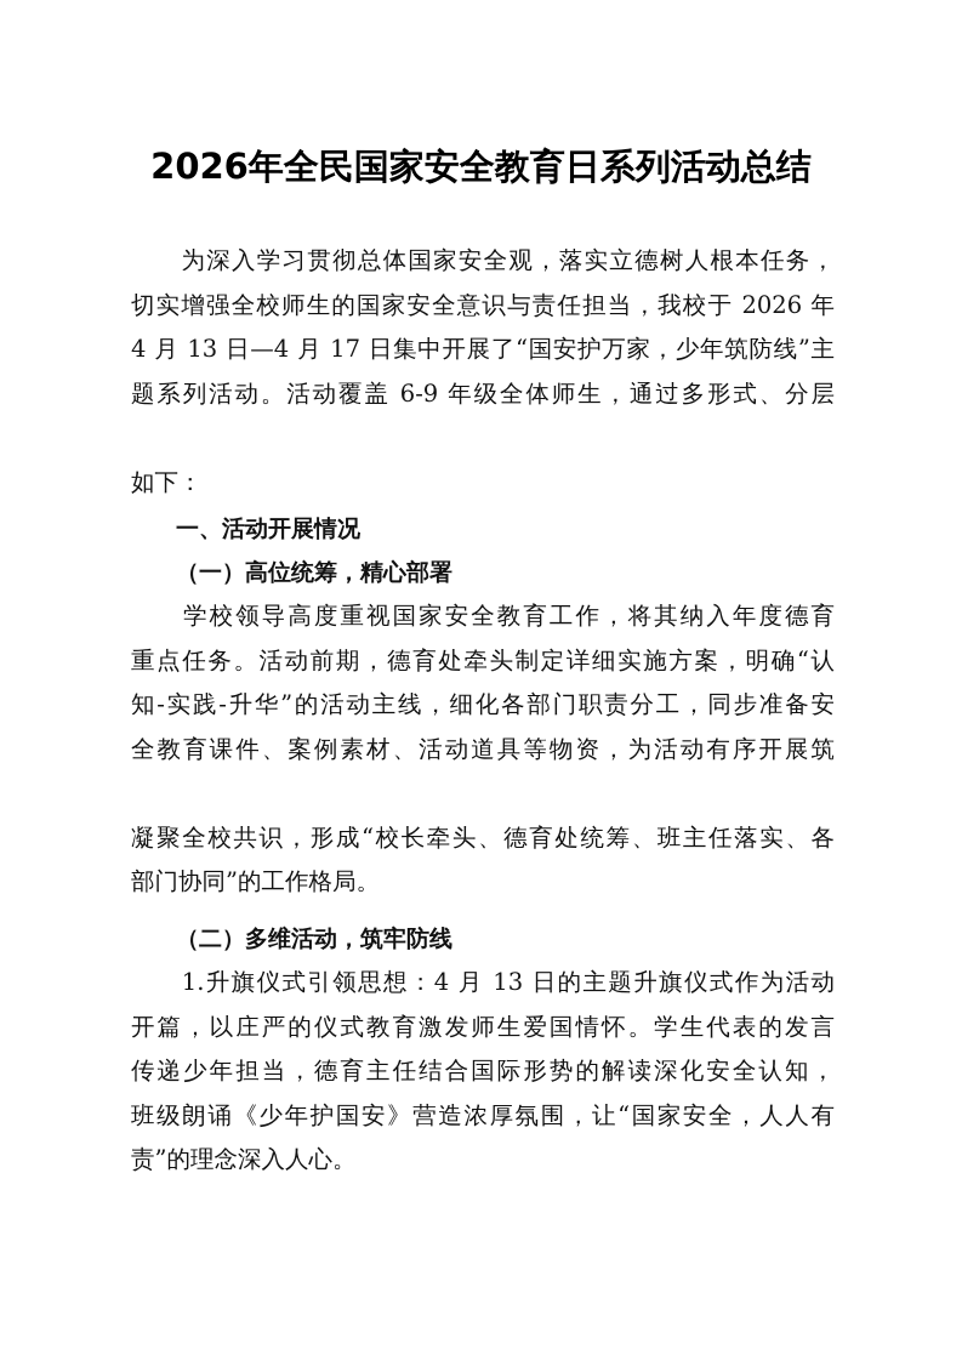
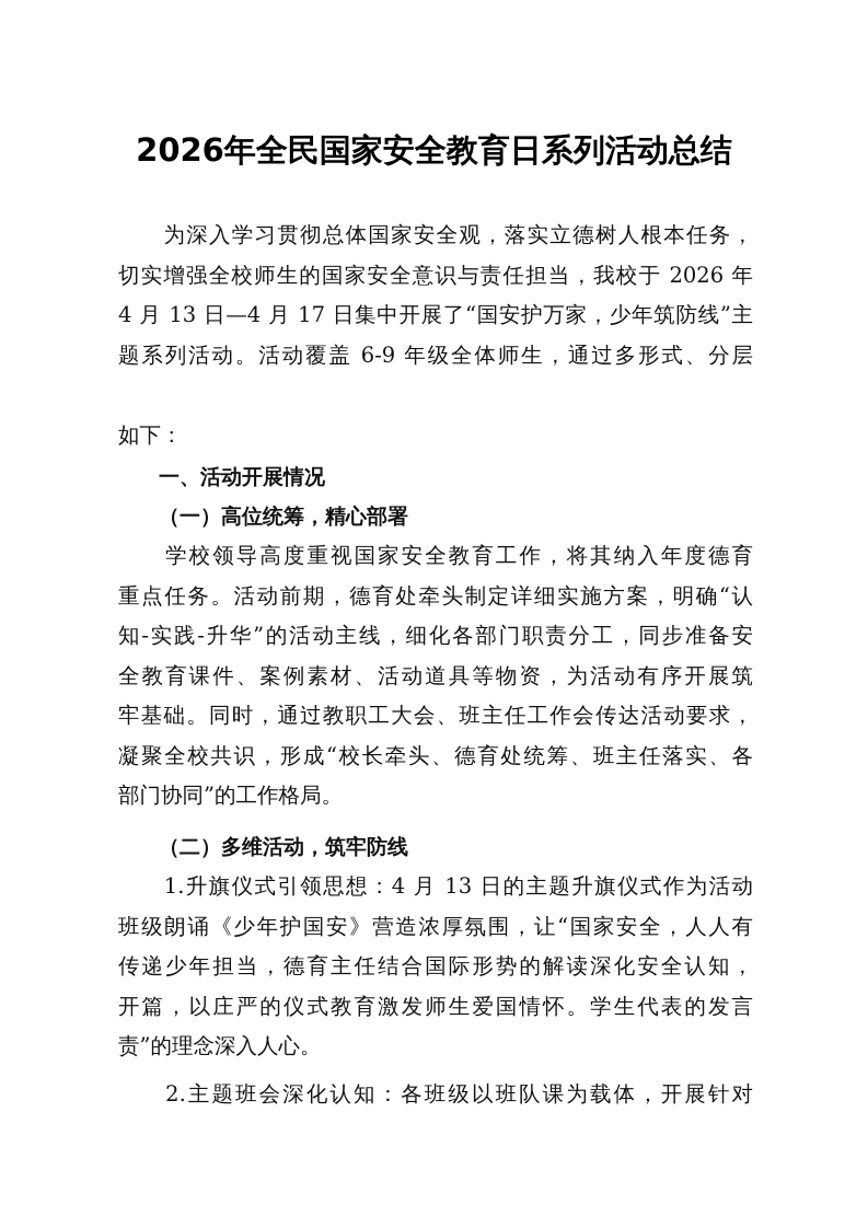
  2026年全民国家安全教育日系列活动总结
  为深入学习贯彻总体国家安全观，落实立德树人根本任务，
  切实增强全校师生的国家安全意识与责任担当，我校于 2026 年
  4 月 13 日—4 月 17 日集中开展了“国安护万家，少年筑防线”主
  题系列活动。活动覆盖 6-9 年级全体师生，通过多形式、分层
  如下：
  一、活动开展情况
  （一）高位统筹，精心部署
  学校领导高度重视国家安全教育工作，将其纳入年度德育
  重点任务。活动前期，德育处牵头制定详细实施方案，明确“认
  知-实践-升华”的活动主线，细化各部门职责分工，同步准备安
  全教育课件、案例素材、活动道具等物资，为活动有序开展筑
+ 牢基础。同时，通过教职工大会、班主任工作会传达活动要求，
  凝聚全校共识，形成“校长牵头、德育处统筹、班主任落实、各
  部门协同”的工作格局。
  （二）多维活动，筑牢防线
  1.升旗仪式引领思想：4 月 13 日的主题升旗仪式作为活动
- 开篇，以庄严的仪式教育激发师生爱国情怀。学生代表的发言
+ 班级朗诵《少年护国安》营造浓厚氛围，让“国家安全，人人有
  传递少年担当，德育主任结合国际形势的解读深化安全认知，
- 班级朗诵《少年护国安》营造浓厚氛围，让“国家安全，人人有
+ 开篇，以庄严的仪式教育激发师生爱国情怀。学生代表的发言
  责”的理念深入人心。
+ 2.主题班会深化认知：各班级以班队课为载体，开展针对
